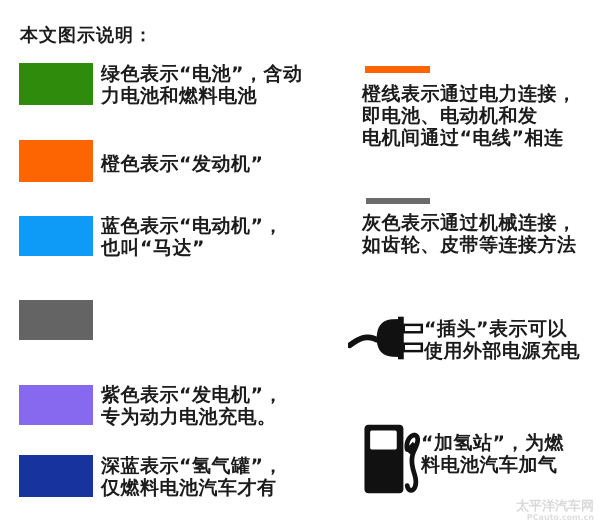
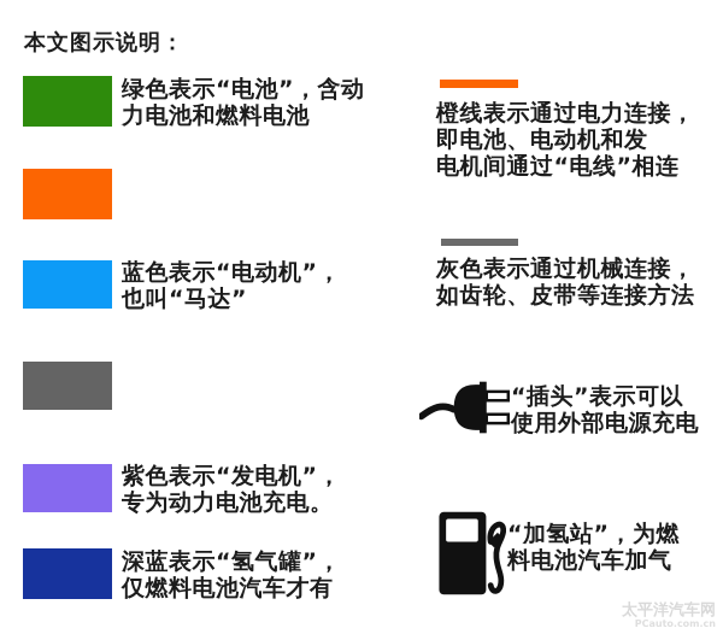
  本文图示说明：
  绿色表示“电池”，含动
  力电池和燃料电池
- 橙色表示“发动机”
  蓝色表示“电动机”，
  也叫“马达”
  紫色表示“发电机”，
  专为动力电池充电。
  深蓝表示“氢气罐”，
  仅燃料电池汽车才有
  橙线表示通过电力连接，
  即电池、电动机和发
  电机间通过“电线”相连
  灰色表示通过机械连接，
  如齿轮、皮带等连接方法
  “插头”表示可以
  使用外部电源充电
  “加氢站”，为燃
  料电池汽车加气
  太平洋汽车网
  PCauto.com.cn
